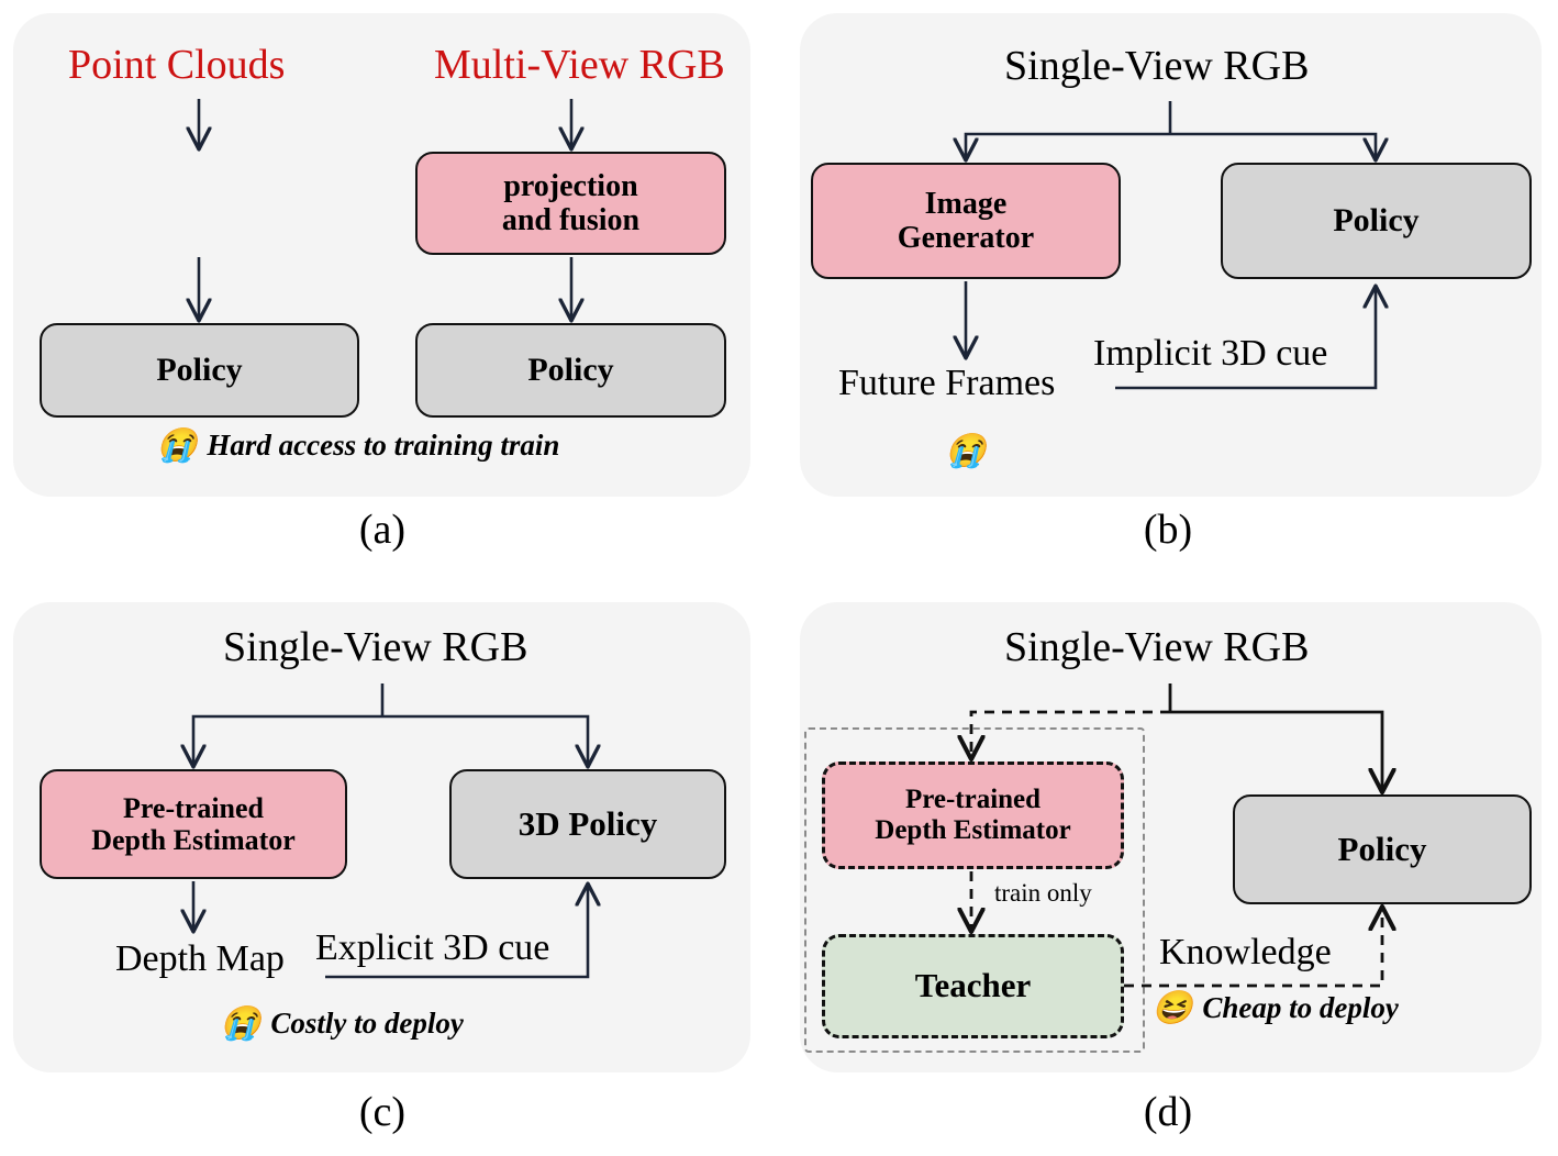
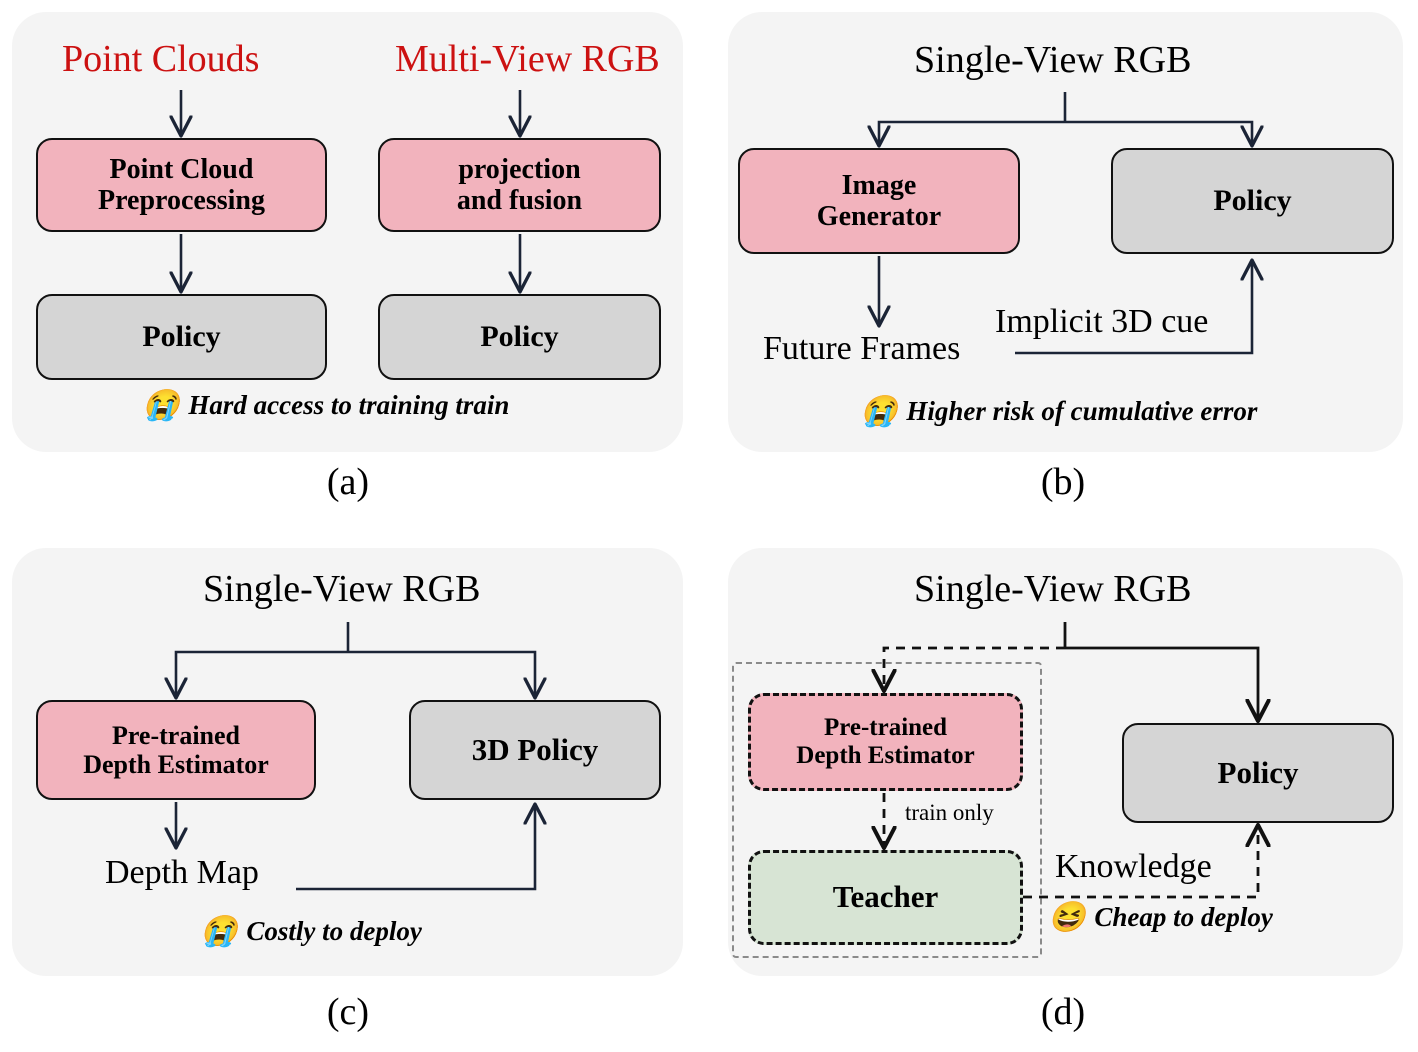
  Point Clouds
  Multi-View RGB
+ Point Cloud
+ Preprocessing
  projection
  and fusion
  Policy
  Policy
  😭
  Hard access to training train
  (a)
  Single-View RGB
  Image
  Generator
  Policy
  Future Frames
  Implicit 3D cue
  😭
+ Higher risk of cumulative error
  (b)
  Single-View RGB
  Pre-trained
  Depth Estimator
  3D Policy
  Depth Map
- Explicit 3D cue
  😭
  Costly to deploy
  (c)
  Single-View RGB
  Pre-trained
  Depth Estimator
  Teacher
  Policy
  train only
  Knowledge
  😆
  Cheap to deploy
  (d)
